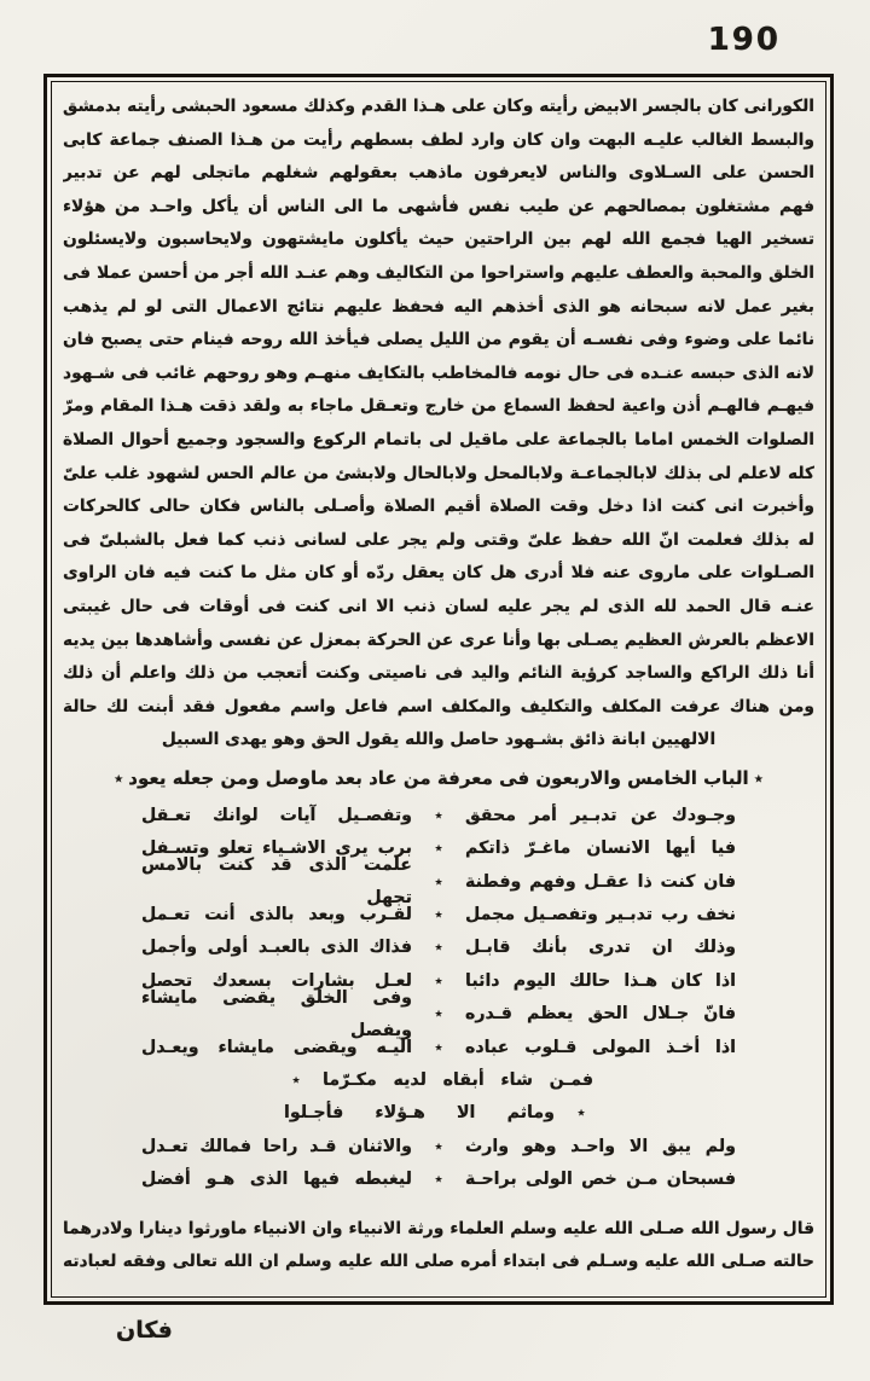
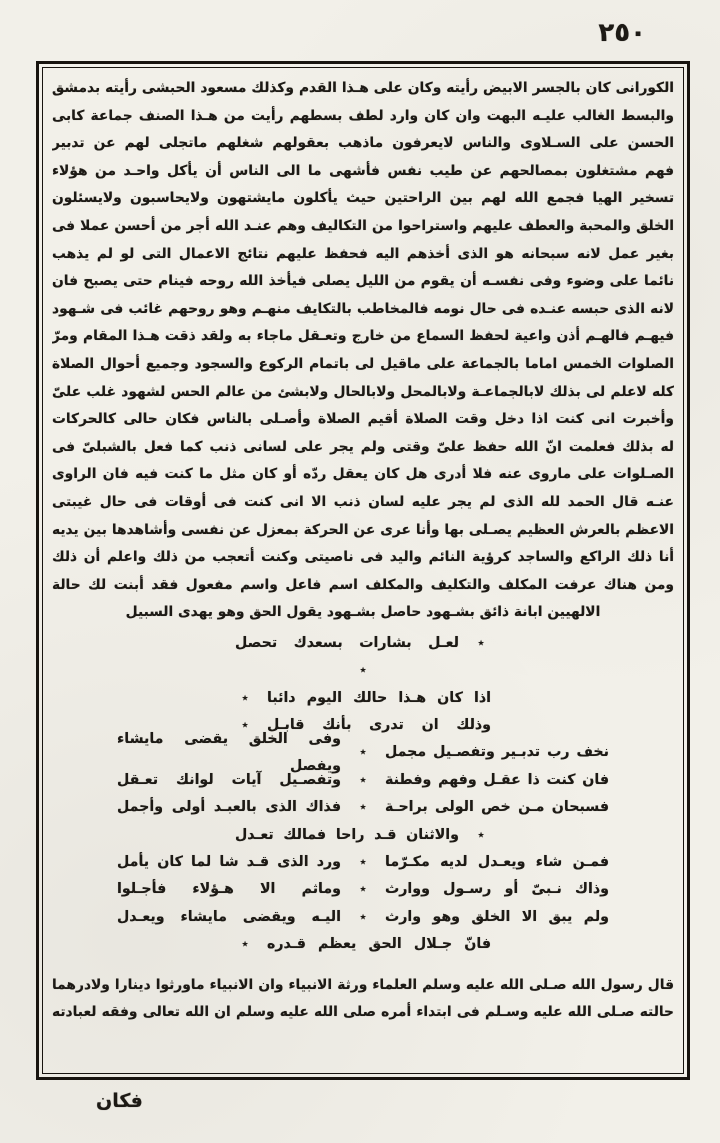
- 190
+ ٢٥٠
  الكورانى كان بالجسر الابيض رأيته وكان على هـذا القدم وكذلك مسعود الحبشى رأيته بدمشق
  والبسط الغالب عليـه البهت وان كان وارد لطف بسطهم رأيت من هـذا الصنف جماعة كابى
  الحسن على السـلاوى والناس لايعرفون ماذهب بعقولهم شغلهم ماتجلى لهم عن تدبير
  فهم مشتغلون بمصالحهم عن طيب نفس فأشهى ما الى الناس أن يأكل واحـد من هؤلاء
  تسخير الهيا فجمع الله لهم بين الراحتين حيث يأكلون مايشتهون ولايحاسبون ولايسئلون
  الخلق والمحبة والعطف عليهم واستراحوا من التكاليف وهم عنـد الله أجر من أحسن عملا فى
  بغير عمل لانه سبحانه هو الذى أخذهم اليه فحفظ عليهم نتائج الاعمال التى لو لم يذهب
  نائما على وضوء وفى نفسـه أن يقوم من الليل يصلى فيأخذ الله روحه فينام حتى يصبح فان
  لانه الذى حبسه عنـده فى حال نومه فالمخاطب بالتكايف منهـم وهو روحهم غائب فى شـهود
  فيهـم فالهـم أذن واعية لحفظ السماع من خارج وتعـقل ماجاء به ولقد ذقت هـذا المقام ومرّ
  الصلوات الخمس اماما بالجماعة على ماقيل لى باتمام الركوع والسجود وجميع أحوال الصلاة
  كله لاعلم لى بذلك لابالجماعـة ولابالمحل ولابالحال ولابشئ من عالم الحس لشهود غلب علىّ
  وأخبرت انى كنت اذا دخل وقت الصلاة أقيم الصلاة وأصـلى بالناس فكان حالى كالحركات
  الصـلوات على ماروى عنه فلا أدرى هل كان يعقل ردّه أو كان مثل ما كنت فيه فان الراوى
  الاعظم بالعرش العظيم يصـلى بها وأنا عرى عن الحركة بمعزل عن نفسى وأشاهدها بين يديه
  أنا ذلك الراكع والساجد كرؤية النائم واليد فى ناصيتى وكنت أتعجب من ذلك واعلم أن ذلك
  ومن هناك عرفت المكلف والتكليف والمكلف اسم فاعل واسم مفعول فقد أبنت لك حالة
- الالهيين ابانة ذائق بشـهود حاصل والله يقول الحق وهو يهدى السبيل
+ الالهيين ابانة ذائق بشـهود حاصل بشـهود يقول الحق وهو يهدى السبيل
- ٭الباب الخامس والاربعون فى معرفة من عاد بعد ماوصل ومن جعله يعود٭
- وجـودك عن تدبـير أمر محقق
  ٭
- وتفصـيل آيات لوانك تعـقل
+ لعـل بشارات بسعدك تحصل
- فيا أيها الانسان ماغـرّ ذاتكم
  ٭
- برب يرى الاشـياء تعلو وتسـفل
- فان كنت ذا عقـل وفهم وفطنة
+ اذا كان هـذا حالك اليوم دائبا
  ٭
- علمت الذى قد كنت بالامس تجهل
- نخف رب تدبـير وتفصـيل مجمل
+ وذلك ان تدرى بأنك قابـل
  ٭
- لقـرب وبعد بالذى أنت تعـمل
- وذلك ان تدرى بأنك قابـل
+ نخف رب تدبـير وتفصـيل مجمل
  ٭
- فذاك الذى بالعبـد أولى وأجمل
+ وفى الخلق يقضى مايشاء ويفصل
- اذا كان هـذا حالك اليوم دائبا
+ فان كنت ذا عقـل وفهم وفطنة
  ٭
- لعـل بشارات بسعدك تحصل
+ وتفصـيل آيات لوانك تعـقل
- فانّ جـلال الحق يعظم قـدره
+ فسبحان مـن خص الولى براحـة
  ٭
- وفى الخلق يقضى مايشاء ويفصل
+ فذاك الذى بالعبـد أولى وأجمل
- اذا أخـذ المولى قـلوب عباده
  ٭
- اليـه ويقضى مايشاء ويعـدل
+ والاثنان قـد راحا فمالك تعـدل
- فمـن شاء أبقاه لديه مكـرّما
+ فمـن شاء ويعـدل لديه مكـرّما
  ٭
+ ورد الذى قـد شا لما كان يأمل
+ وذاك نـبىّ أو رسـول ووارث
  ٭
  وماثم الا هـؤلاء فأجـلوا
- ولم يبق الا واحـد وهو وارث
+ ولم يبق الا الخلق وهو وارث
  ٭
- والاثنان قـد راحا فمالك تعـدل
+ اليـه ويقضى مايشاء ويعـدل
- فسبحان مـن خص الولى براحـة
+ فانّ جـلال الحق يعظم قـدره
  ٭
- ليغبطه فيها الذى هـو أفضل
  قال رسول الله صـلى الله عليه وسلم العلماء ورثة الانبياء وان الانبياء ماورثوا دينارا ولادرهما
  حالته صـلى الله عليه وسـلم فى ابتداء أمره صلى الله عليه وسلم ان الله تعالى وفقه لعبادته
  فكان
